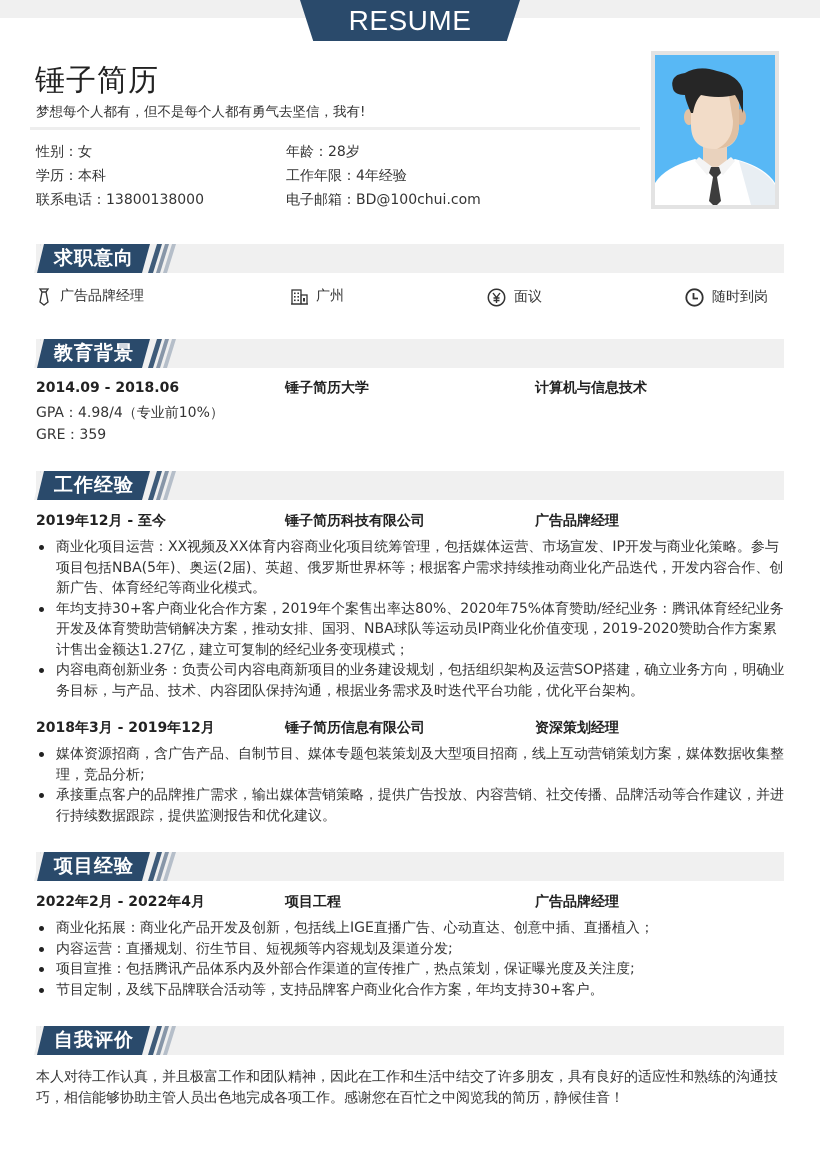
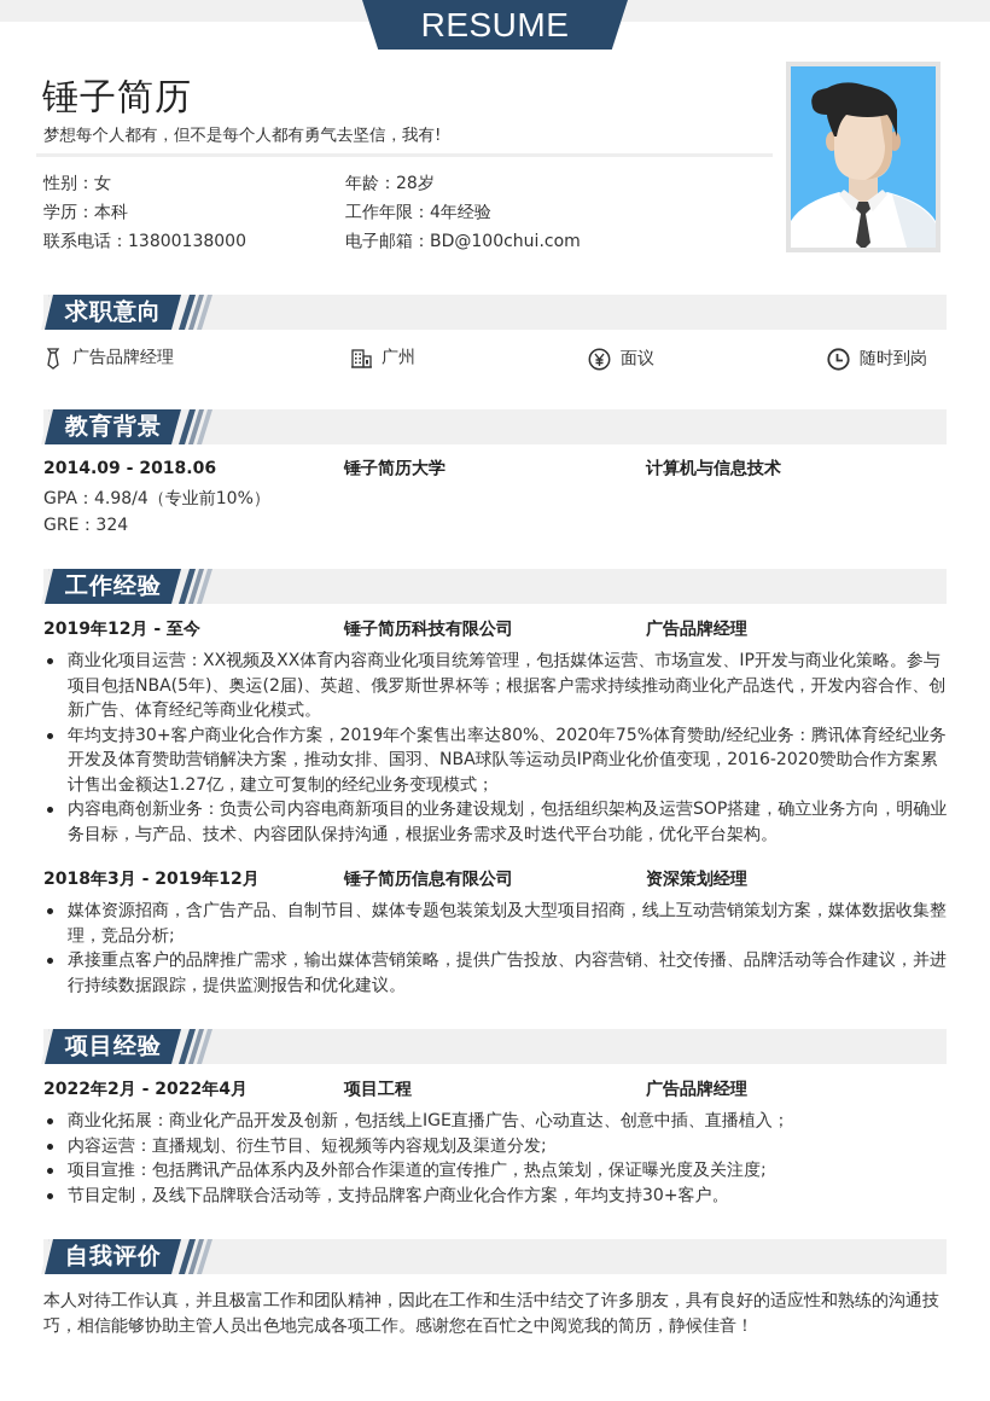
  RESUME
  锤子简历
  梦想每个人都有，但不是每个人都有勇气去坚信，我有!
  性别：女
  年龄：28岁
  学历：本科
  工作年限：4年经验
  联系电话：13800138000
  电子邮箱：BD@100chui.com
  求职意向
  广告品牌经理
  广州
  面议
  随时到岗
  教育背景
  2014.09 - 2018.06
  锤子简历大学
  计算机与信息技术
  GPA：4.98/4（专业前10%）
- GRE：359
+ GRE：324
  工作经验
  2019年12月 - 至今
  锤子简历科技有限公司
  广告品牌经理
  商业化项目运营：XX视频及XX体育内容商业化项目统筹管理，包括媒体运营、市场宣发、IP开发与商业化策略。参与项目包括NBA(5年)、奥运(2届)、英超、俄罗斯世界杯等；根据客户需求持续推动商业化产品迭代，开发内容合作、创新广告、体育经纪等商业化模式。
- 年均支持30+客户商业化合作方案，2019年个案售出率达80%、2020年75%体育赞助/经纪业务：腾讯体育经纪业务开发及体育赞助营销解决方案，推动女排、国羽、NBA球队等运动员IP商业化价值变现，2019-2020赞助合作方案累计售出金额达1.27亿，建立可复制的经纪业务变现模式；
+ 年均支持30+客户商业化合作方案，2019年个案售出率达80%、2020年75%体育赞助/经纪业务：腾讯体育经纪业务开发及体育赞助营销解决方案，推动女排、国羽、NBA球队等运动员IP商业化价值变现，2016-2020赞助合作方案累计售出金额达1.27亿，建立可复制的经纪业务变现模式；
  内容电商创新业务：负责公司内容电商新项目的业务建设规划，包括组织架构及运营SOP搭建，确立业务方向，明确业务目标，与产品、技术、内容团队保持沟通，根据业务需求及时迭代平台功能，优化平台架构。
  2018年3月 - 2019年12月
  锤子简历信息有限公司
  资深策划经理
  媒体资源招商，含广告产品、自制节目、媒体专题包装策划及大型项目招商，线上互动营销策划方案，媒体数据收集整理，竞品分析;
  承接重点客户的品牌推广需求，输出媒体营销策略，提供广告投放、内容营销、社交传播、品牌活动等合作建议，并进行持续数据跟踪，提供监测报告和优化建议。
  项目经验
  2022年2月 - 2022年4月
  项目工程
  广告品牌经理
  商业化拓展：商业化产品开发及创新，包括线上IGE直播广告、心动直达、创意中插、直播植入；
  内容运营：直播规划、衍生节目、短视频等内容规划及渠道分发;
  项目宣推：包括腾讯产品体系内及外部合作渠道的宣传推广，热点策划，保证曝光度及关注度;
  节目定制，及线下品牌联合活动等，支持品牌客户商业化合作方案，年均支持30+客户。
  自我评价
  本人对待工作认真，并且极富工作和团队精神，因此在工作和生活中结交了许多朋友，具有良好的适应性和熟练的沟通技巧，相信能够协助主管人员出色地完成各项工作。感谢您在百忙之中阅览我的简历，静候佳音！
